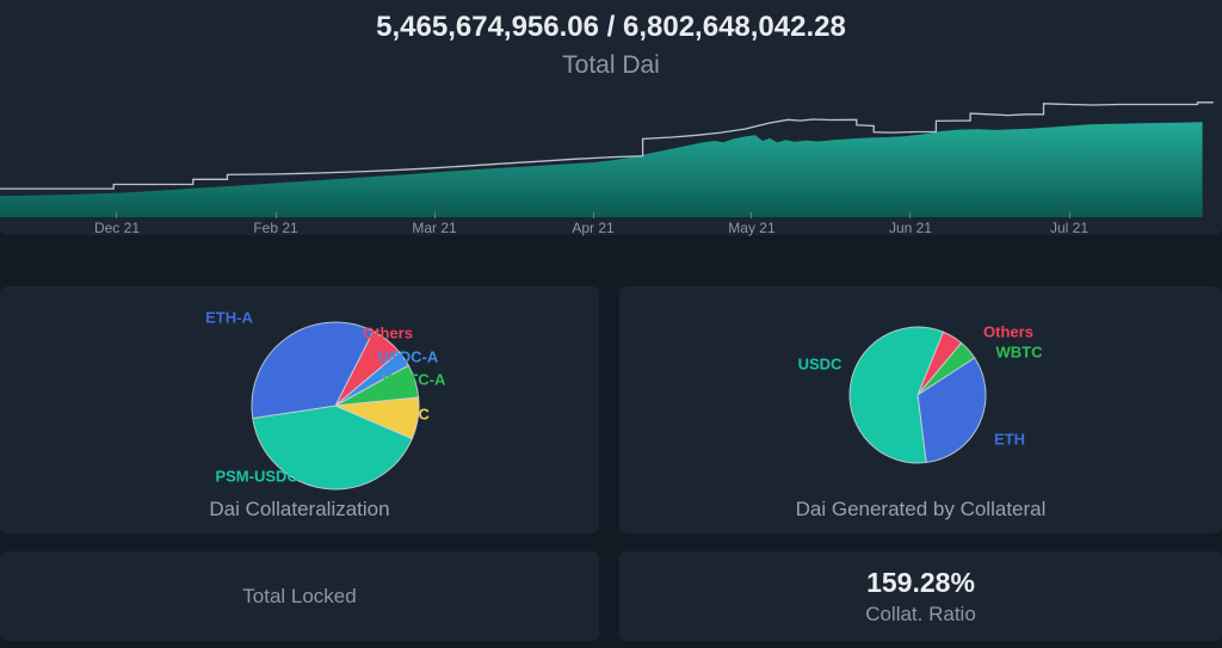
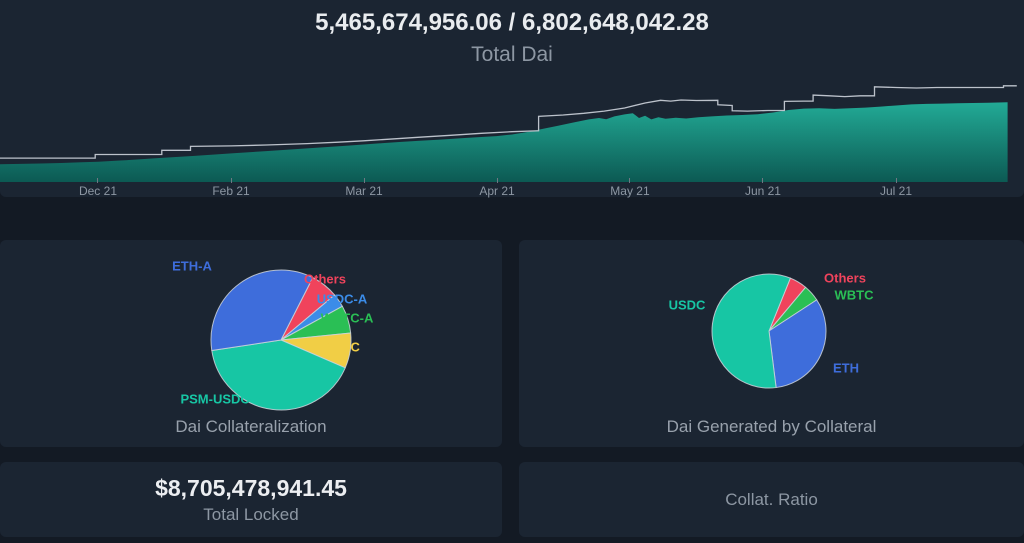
  5,465,674,956.06 / 6,802,648,042.28
  Total Dai
  Dec 21
  Feb 21
  Mar 21
  Apr 21
  May 21
  Jun 21
  Jul 21
  Others
  USDC-A
  WBTC-A
  ETH-C
  PSM-USDC-A
  ETH-A
  Dai Collateralization
  Others
  WBTC
  ETH
  USDC
  Dai Generated by Collateral
+ $8,705,478,941.45
  Total Locked
- 159.28%
  Collat. Ratio
